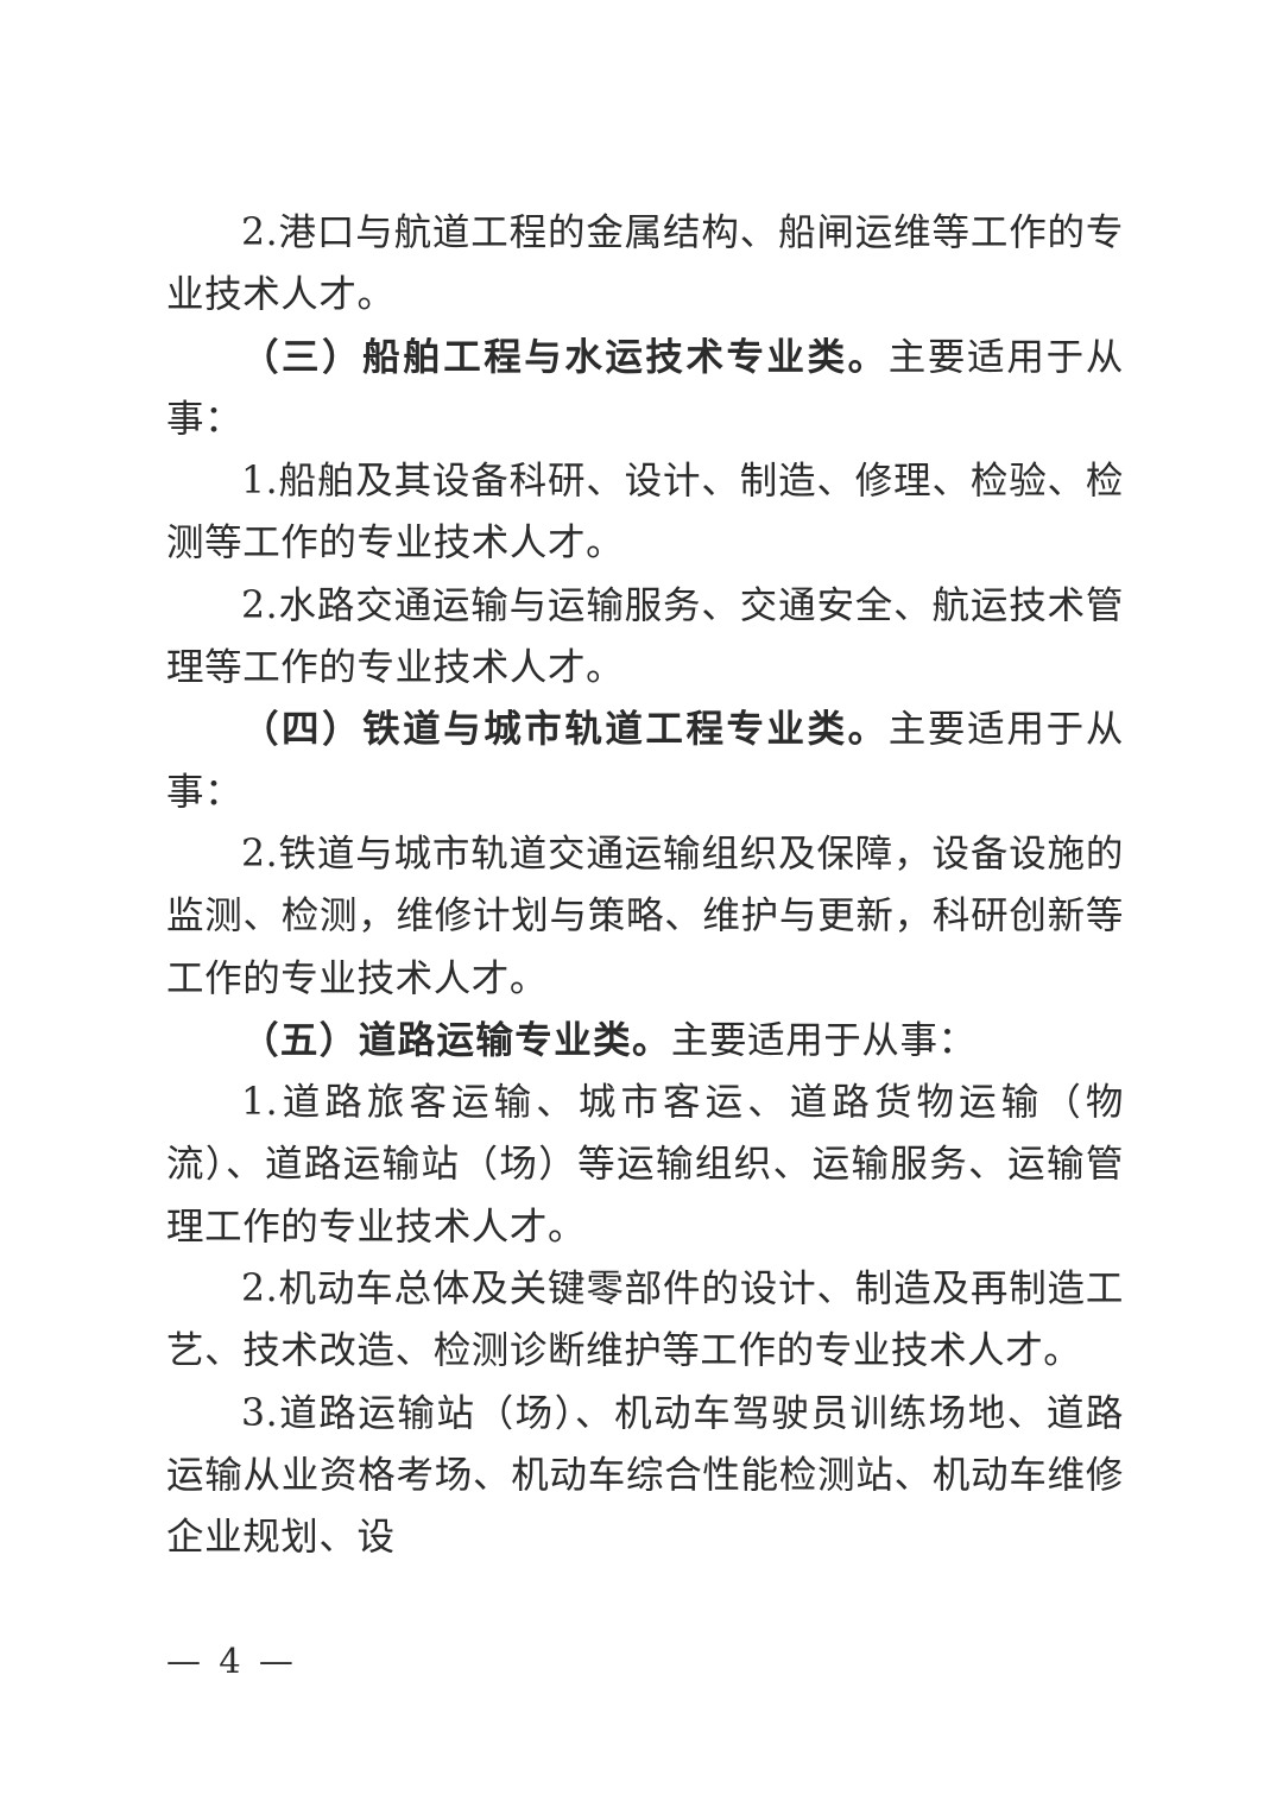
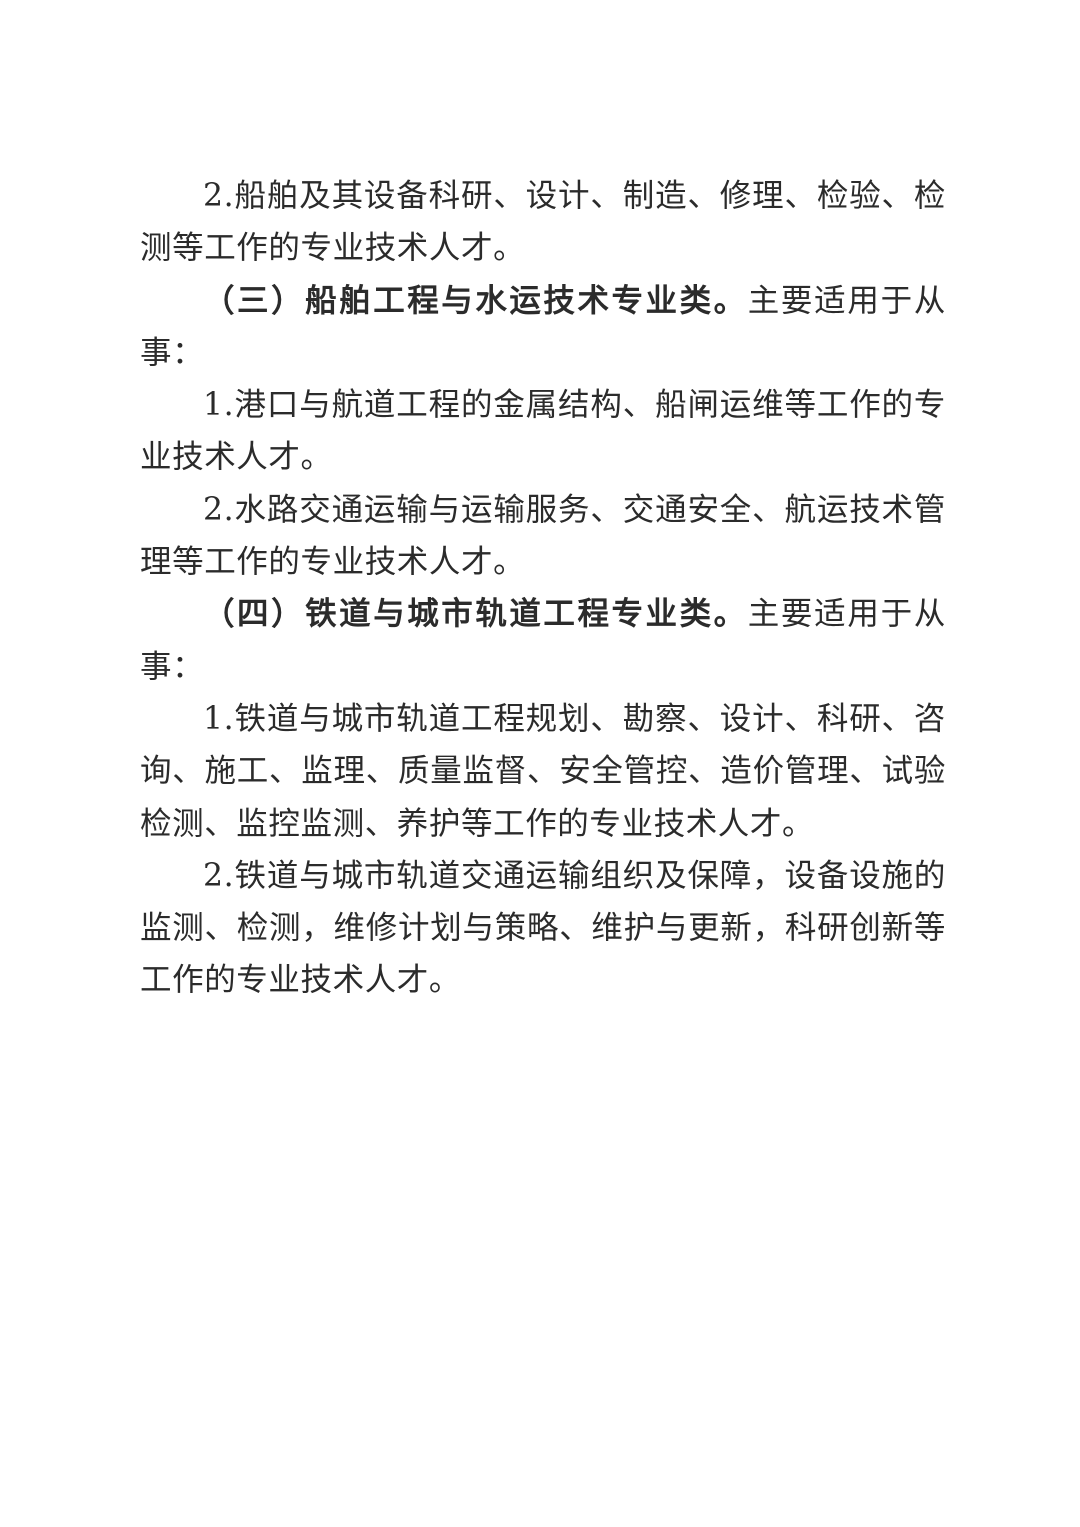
- 2.港口与航道工程的金属结构、船闸运维等工作的专业技术人才。
+ 2.船舶及其设备科研、设计、制造、修理、检验、检测等工作的专业技术人才。
  （三）船舶工程与水运技术专业类。主要适用于从事：
- 1.船舶及其设备科研、设计、制造、修理、检验、检测等工作的专业技术人才。
+ 1.港口与航道工程的金属结构、船闸运维等工作的专业技术人才。
  2.水路交通运输与运输服务、交通安全、航运技术管理等工作的专业技术人才。
  （四）铁道与城市轨道工程专业类。主要适用于从事：
+ 1.铁道与城市轨道工程规划、勘察、设计、科研、咨询、施工、监理、质量监督、安全管控、造价管理、试验检测、监控监测、养护等工作的专业技术人才。
  2.铁道与城市轨道交通运输组织及保障，设备设施的监测、检测，维修计划与策略、维护与更新，科研创新等工作的专业技术人才。
- （五）道路运输专业类。主要适用于从事：
- 1.道路旅客运输、城市客运、道路货物运输（物流）、道路运输站（场）等运输组织、运输服务、运输管理工作的专业技术人才。
- 2.机动车总体及关键零部件的设计、制造及再制造工艺、技术改造、检测诊断维护等工作的专业技术人才。
- 3.道路运输站（场）、机动车驾驶员训练场地、道路运输从业资格考场、机动车综合性能检测站、机动车维修企业规划、设
- — 4 —
